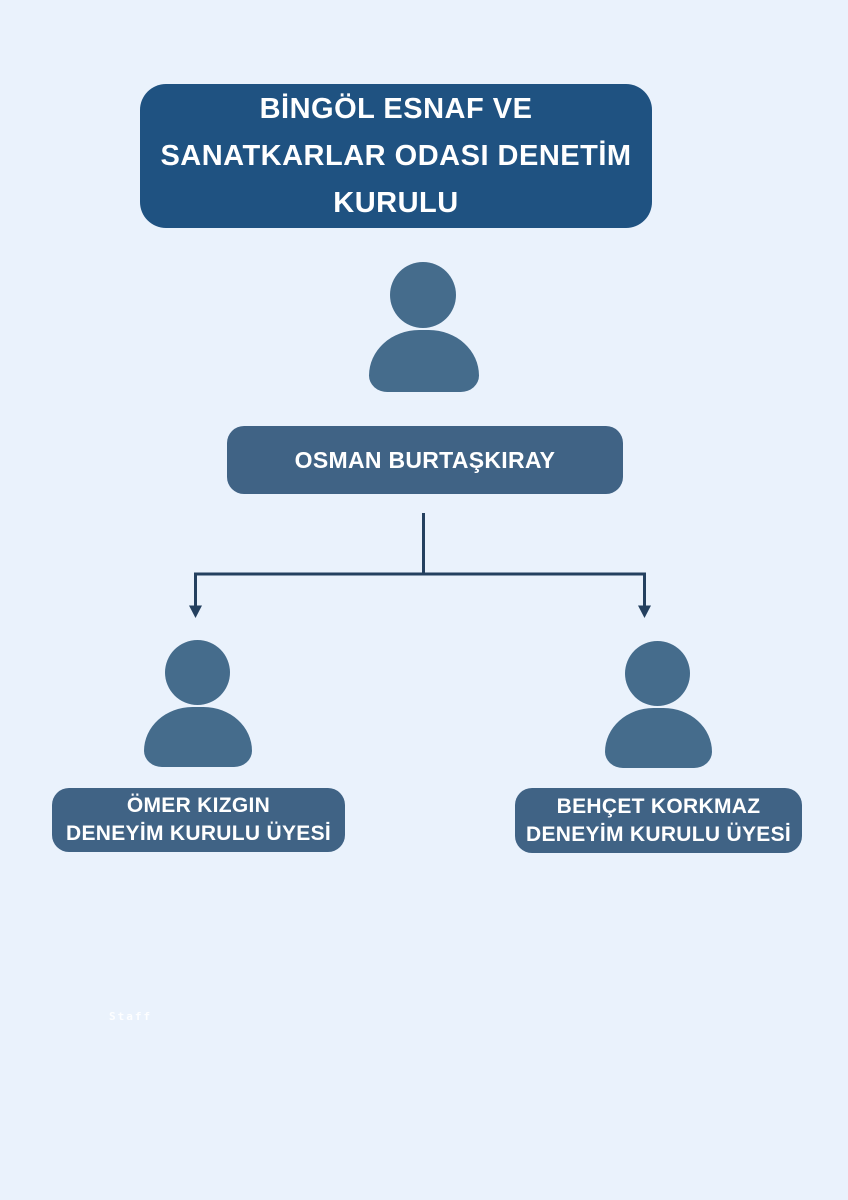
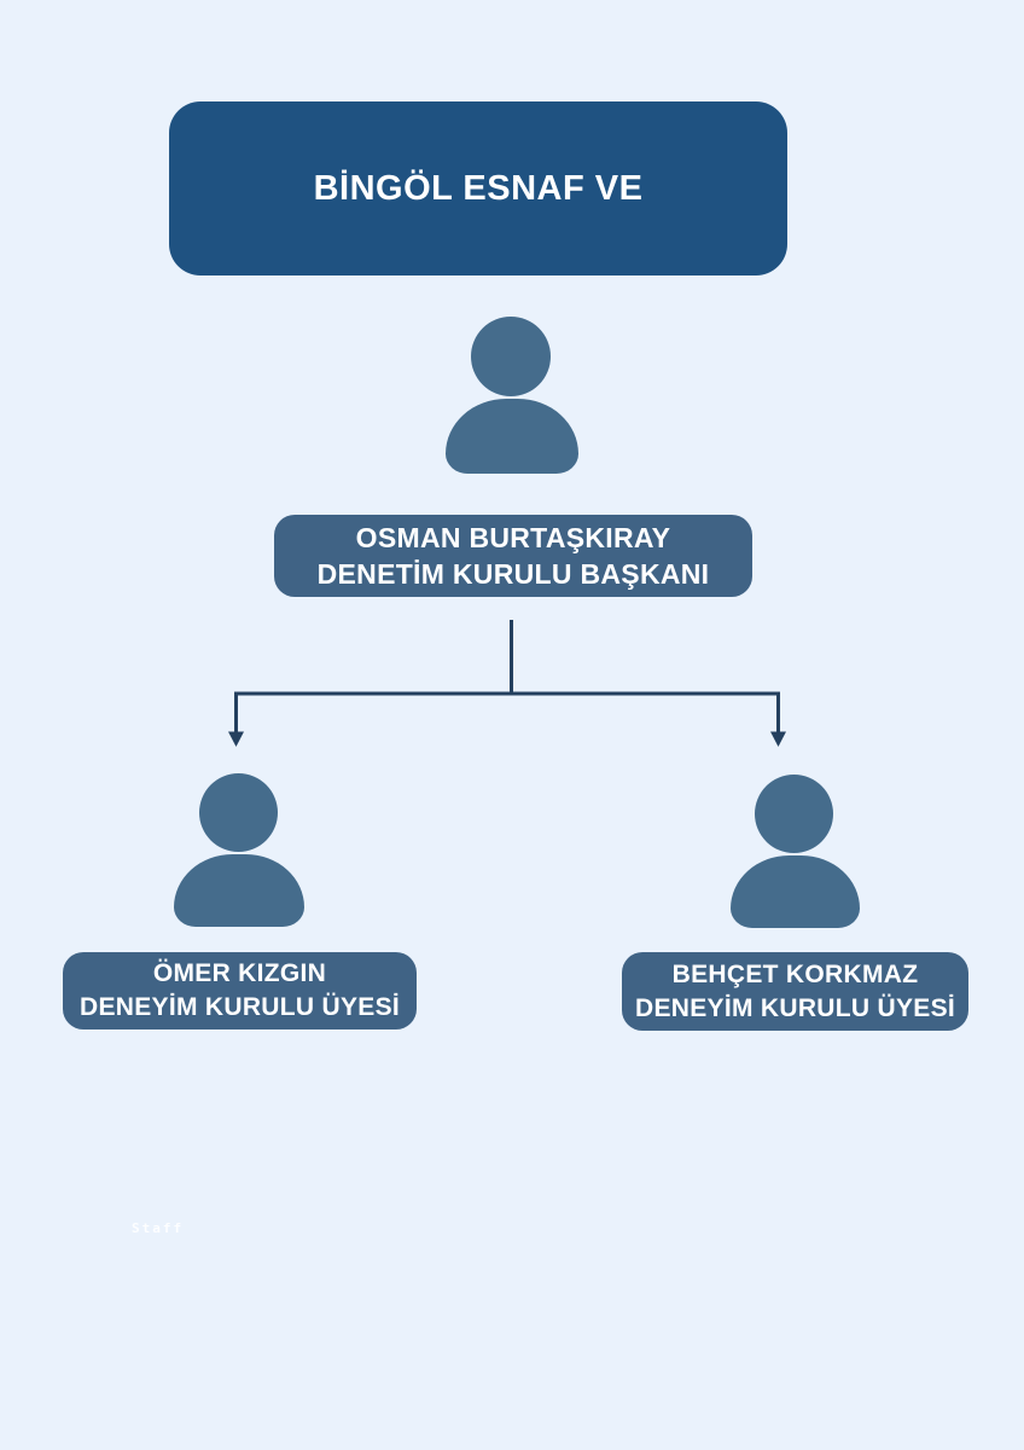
  BİNGÖL ESNAF VE
- SANATKARLAR ODASI DENETİM
- KURULU
  OSMAN BURTAŞKIRAY
+ DENETİM KURULU BAŞKANI
  ÖMER KIZGIN
  DENEYİM KURULU ÜYESİ
  BEHÇET KORKMAZ
  DENEYİM KURULU ÜYESİ
